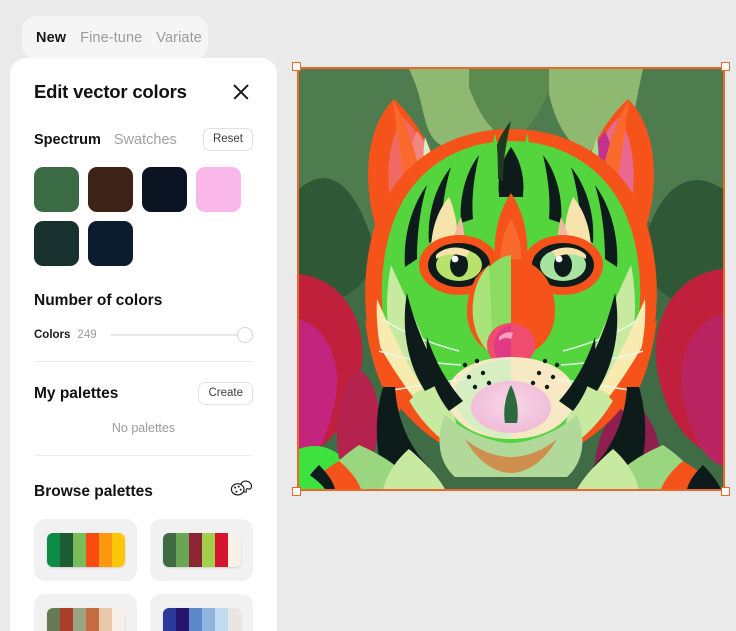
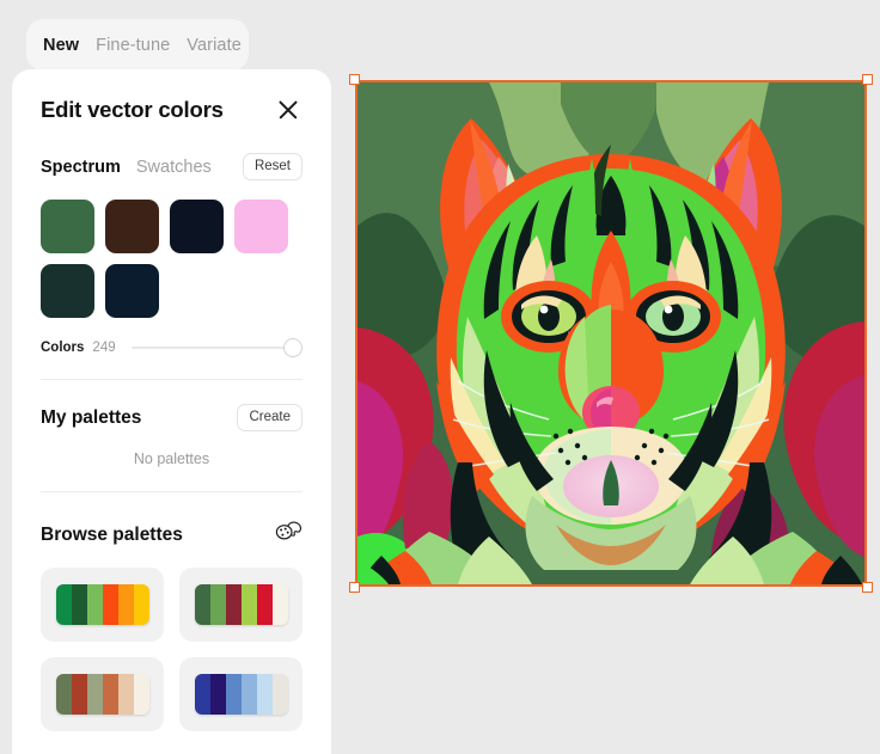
  New
  Fine-tune
  Variate
  Edit vector colors
  Spectrum
  Swatches
  Reset
- Number of colors
  Colors
  249
  My palettes
  Create
  No palettes
  Browse palettes
